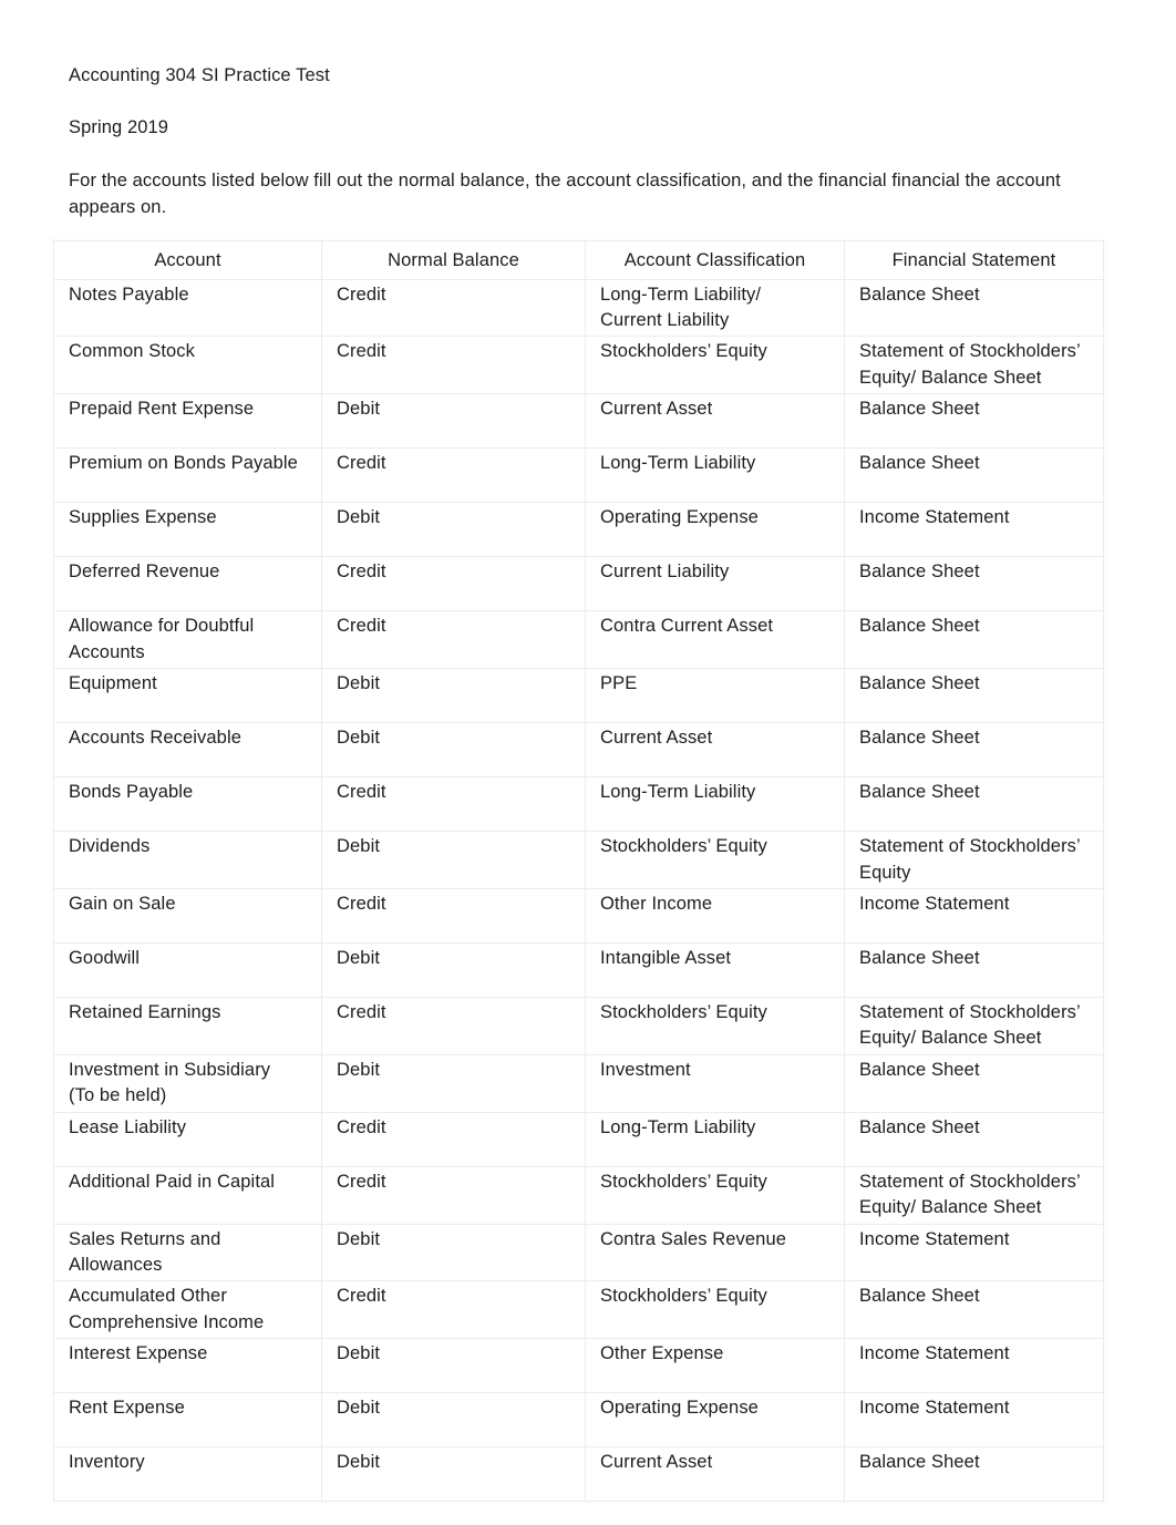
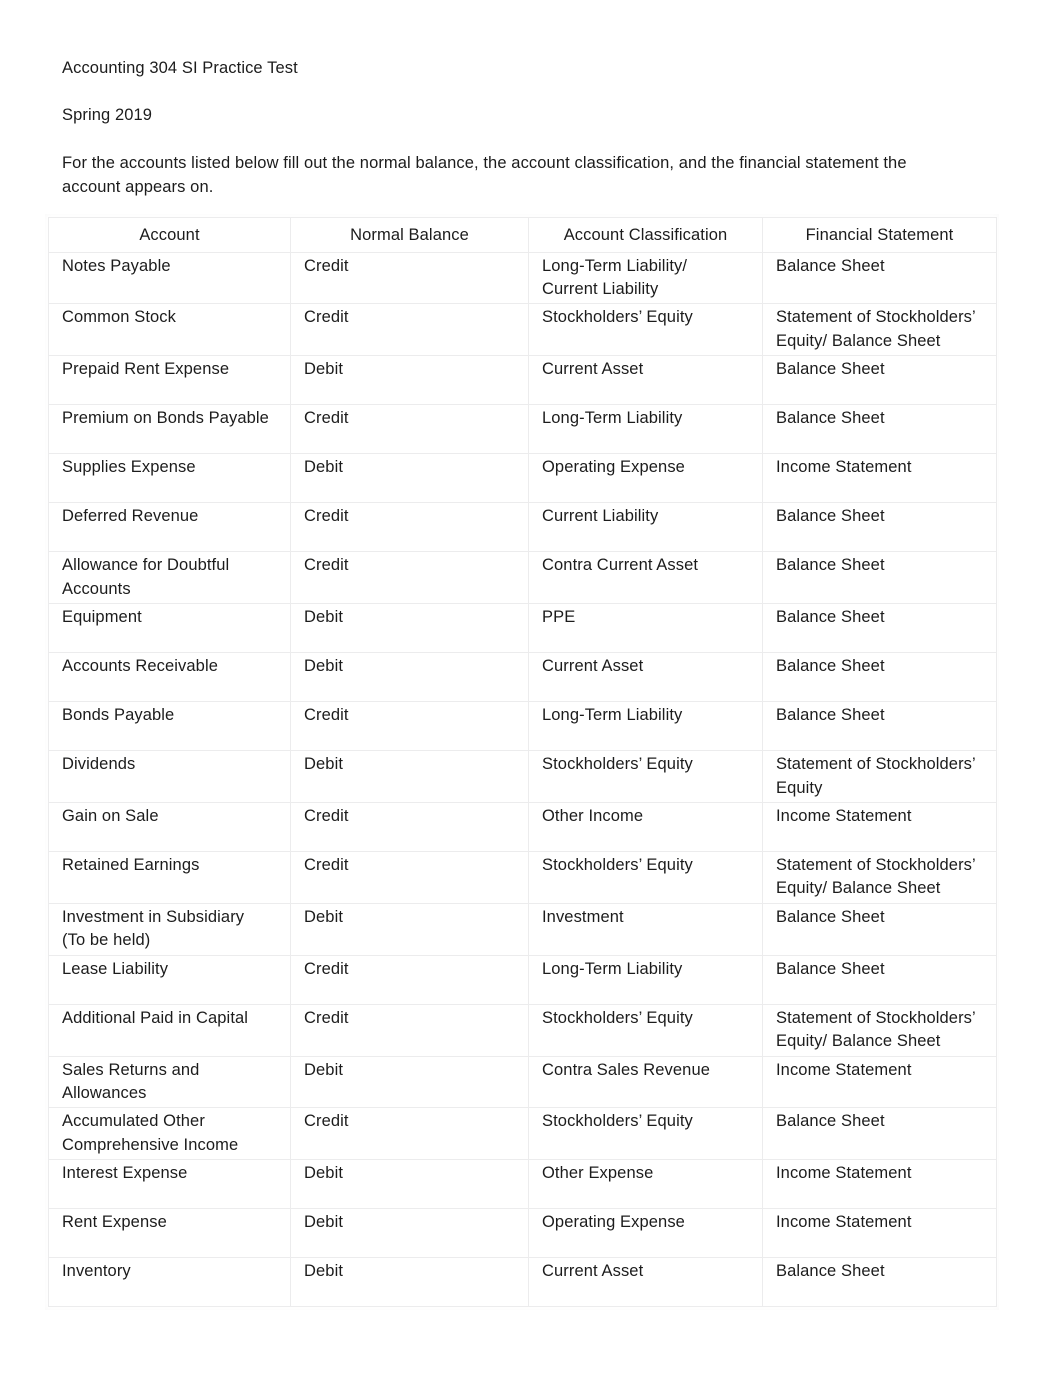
  Accounting 304 SI Practice Test
  Spring 2019
- For the accounts listed below fill out the normal balance, the account classification, and the financial financial the account appears on.
+ For the accounts listed below fill out the normal balance, the account classification, and the financial statement the account appears on.
  Account	Normal Balance	Account Classification	Financial Statement
  Notes Payable	Credit	Long-Term Liability/Current Liability	Balance Sheet
  Common Stock	Credit	Stockholders’ Equity	Statement of Stockholders’Equity/ Balance Sheet
  Prepaid Rent Expense	Debit	Current Asset	Balance Sheet
  Premium on Bonds Payable	Credit	Long-Term Liability	Balance Sheet
  Supplies Expense	Debit	Operating Expense	Income Statement
  Deferred Revenue	Credit	Current Liability	Balance Sheet
  Allowance for DoubtfulAccounts	Credit	Contra Current Asset	Balance Sheet
  Equipment	Debit	PPE	Balance Sheet
  Accounts Receivable	Debit	Current Asset	Balance Sheet
  Bonds Payable	Credit	Long-Term Liability	Balance Sheet
  Dividends	Debit	Stockholders’ Equity	Statement of Stockholders’Equity
  Gain on Sale	Credit	Other Income	Income Statement
- Goodwill	Debit	Intangible Asset	Balance Sheet
  Retained Earnings	Credit	Stockholders’ Equity	Statement of Stockholders’Equity/ Balance Sheet
  Investment in Subsidiary(To be held)	Debit	Investment	Balance Sheet
  Lease Liability	Credit	Long-Term Liability	Balance Sheet
  Additional Paid in Capital	Credit	Stockholders’ Equity	Statement of Stockholders’Equity/ Balance Sheet
  Sales Returns andAllowances	Debit	Contra Sales Revenue	Income Statement
  Accumulated OtherComprehensive Income	Credit	Stockholders’ Equity	Balance Sheet
  Interest Expense	Debit	Other Expense	Income Statement
  Rent Expense	Debit	Operating Expense	Income Statement
  Inventory	Debit	Current Asset	Balance Sheet
